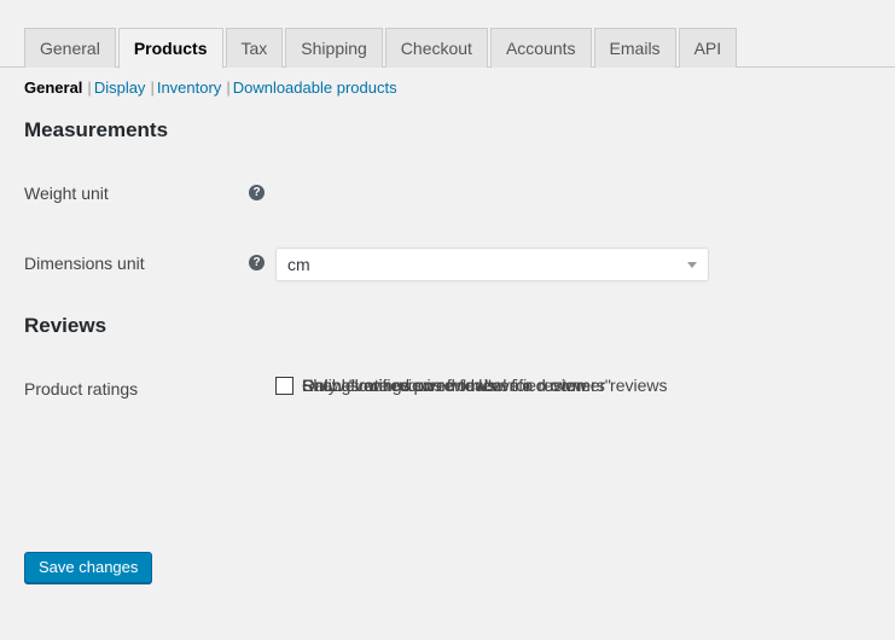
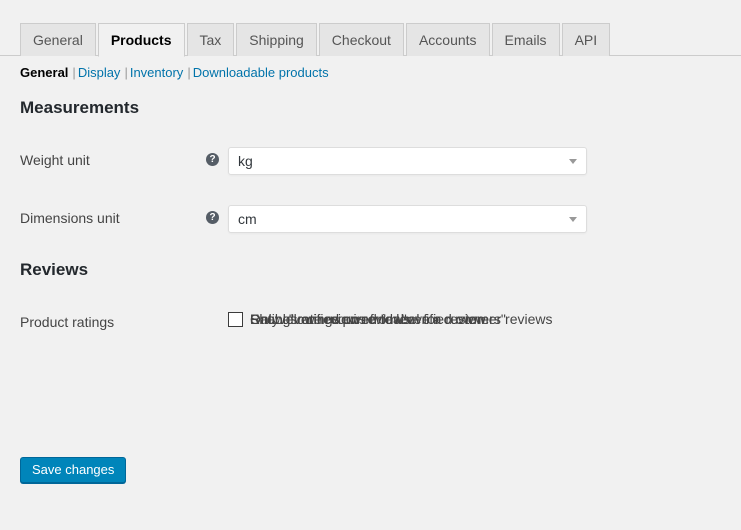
  General Products Tax Shipping Checkout Accounts Emails API
  General | Display | Inventory | Downloadable products
  Measurements
  Weight unit
  ?
+ kg
  Dimensions unit
  ?
  cm
  Reviews
  Product ratings
  Enable ratings on reviews
  Ratings are required to leave a review
  Show "verified owner" label for customer reviews
  Only allow reviews from "verified owners"
  Save changes
